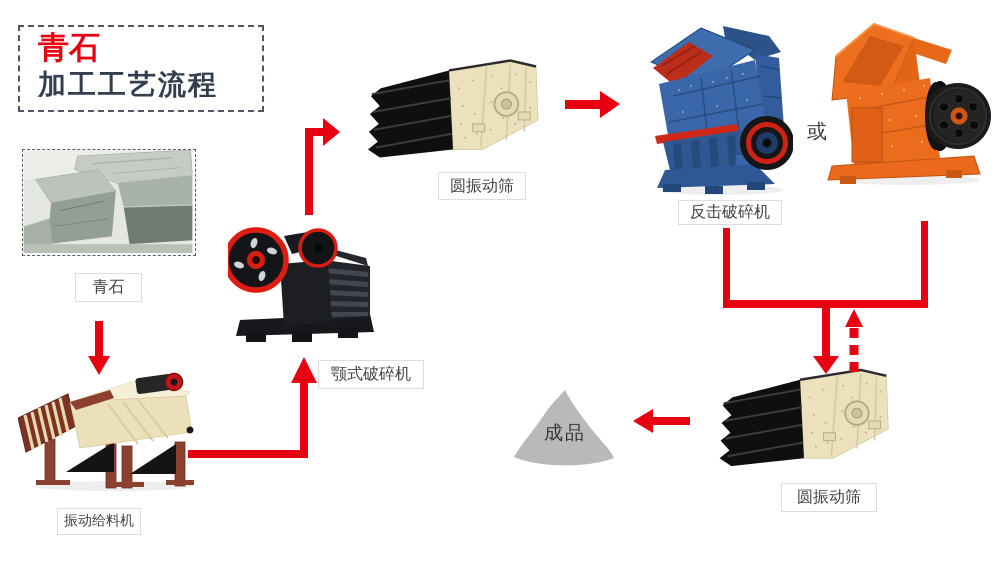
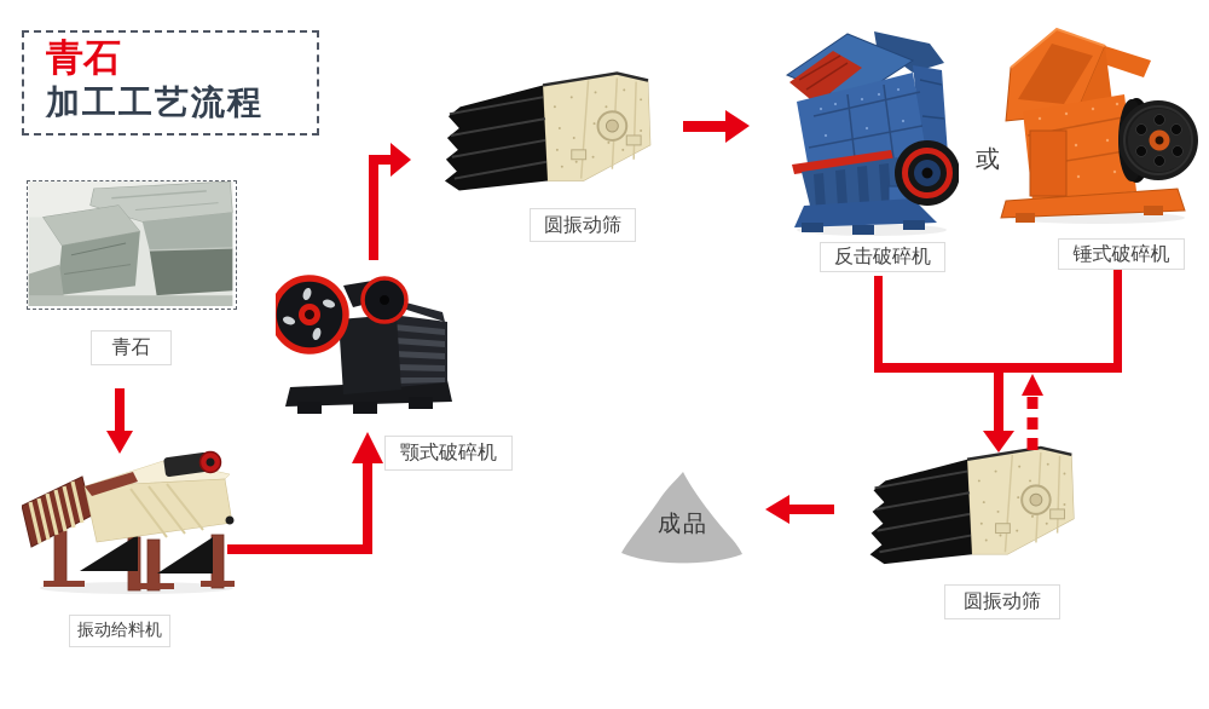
  青石
  加工工艺流程
  青石
  振动给料机
  颚式破碎机
  圆振动筛
  反击破碎机
  或
+ 锤式破碎机
  圆振动筛
  成品
